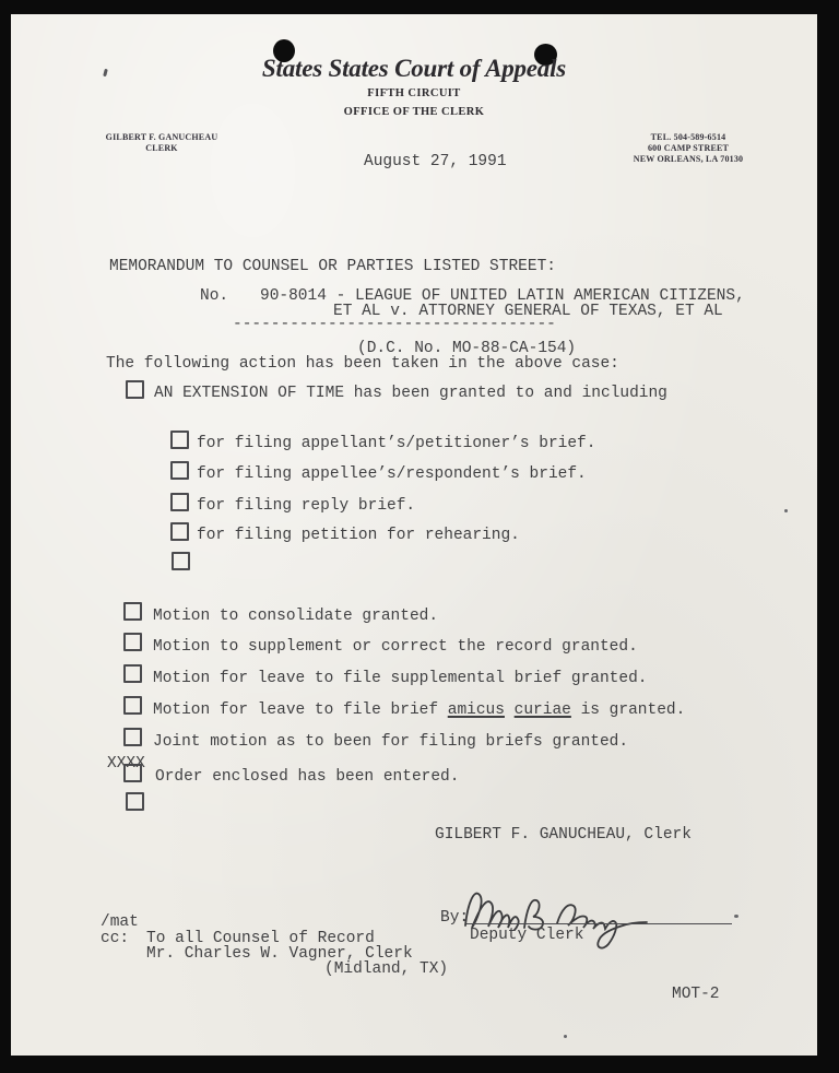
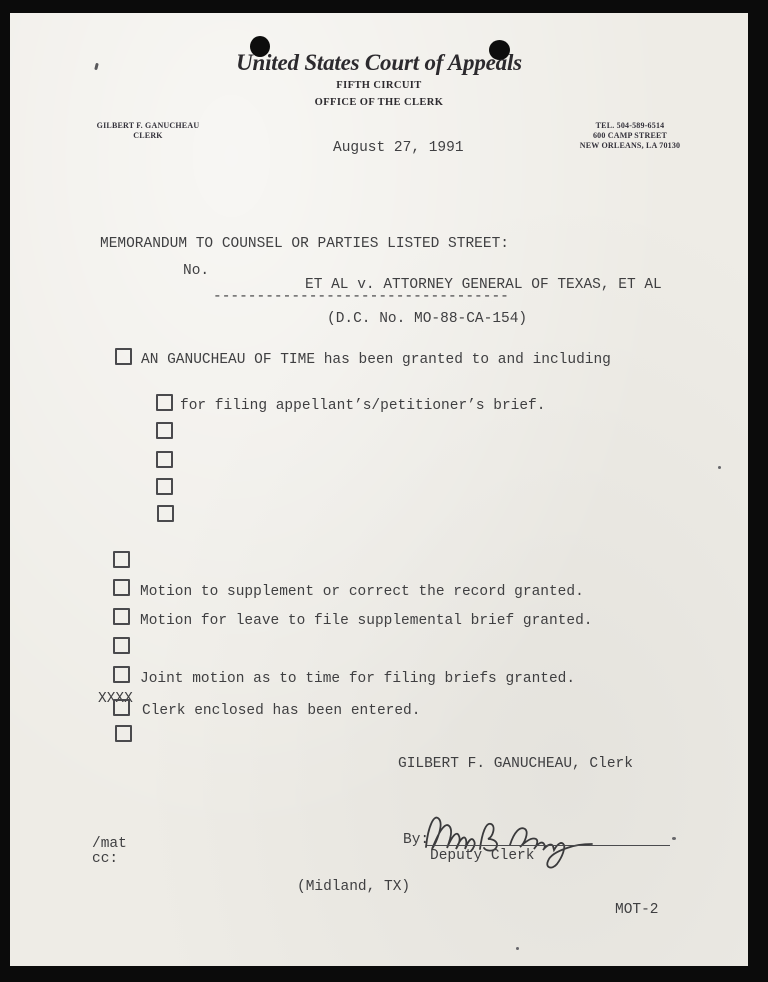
- States States Court of Appeals
+ United States Court of Appeals
  FIFTH CIRCUIT
  OFFICE OF THE CLERK
  GILBERT F. GANUCHEAU
  CLERK
  TEL. 504-589-6514
  600 CAMP STREET
  NEW ORLEANS, LA 70130
  August 27, 1991
  MEMORANDUM TO COUNSEL OR PARTIES LISTED STREET:
  No.
- 90-8014 - LEAGUE OF UNITED LATIN AMERICAN CITIZENS,
  ET AL v. ATTORNEY GENERAL OF TEXAS, ET AL
  ----------------------------------
  (D.C. No. MO-88-CA-154)
- The following action has been taken in the above case:
- AN EXTENSION OF TIME has been granted to and including
+ AN GANUCHEAU OF TIME has been granted to and including
  for filing appellant’s/petitioner’s brief.
- for filing appellee’s/respondent’s brief.
- for filing reply brief.
- for filing petition for rehearing.
- Motion to consolidate granted.
  Motion to supplement or correct the record granted.
  Motion for leave to file supplemental brief granted.
- Motion for leave to file brief amicus curiae is granted.
- Joint motion as to been for filing briefs granted.
+ Joint motion as to time for filing briefs granted.
  XXXX
- Order enclosed has been entered.
+ Clerk enclosed has been entered.
  GILBERT F. GANUCHEAU, Clerk
  By:
  Deputy Clerk
  /mat
  cc:
- To all Counsel of Record
- Mr. Charles W. Vagner, Clerk
  (Midland, TX)
  MOT-2
